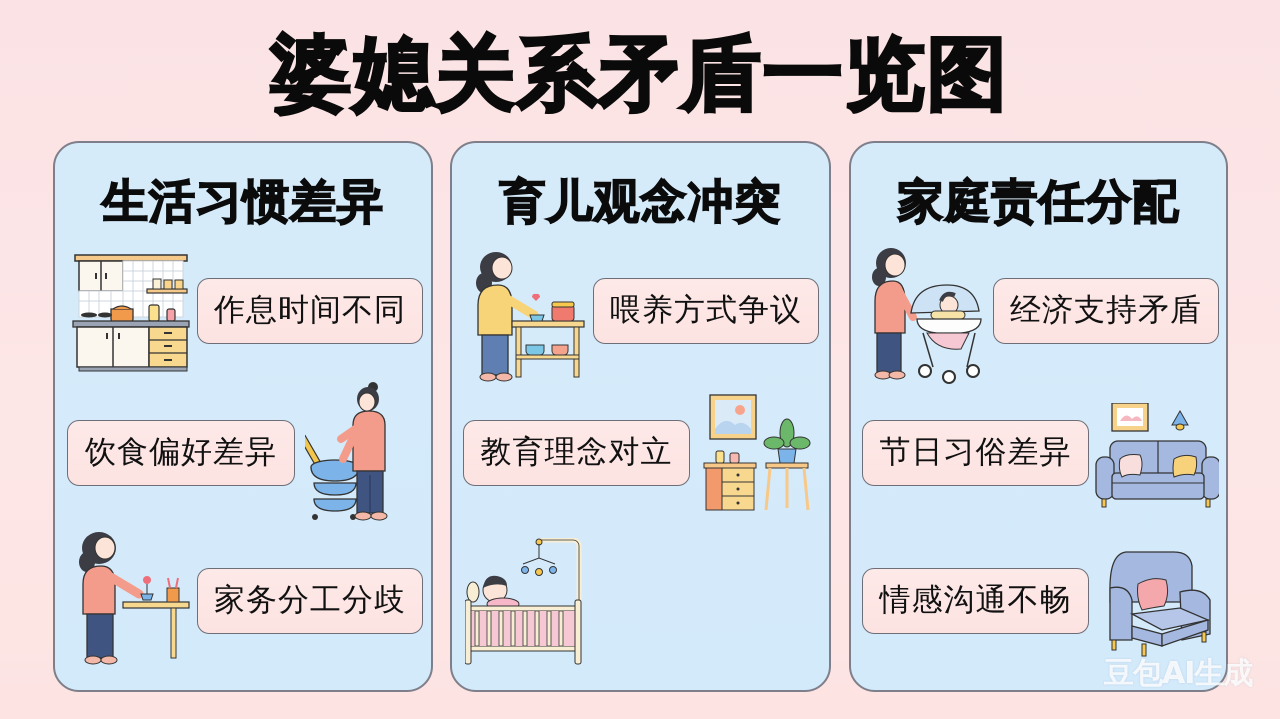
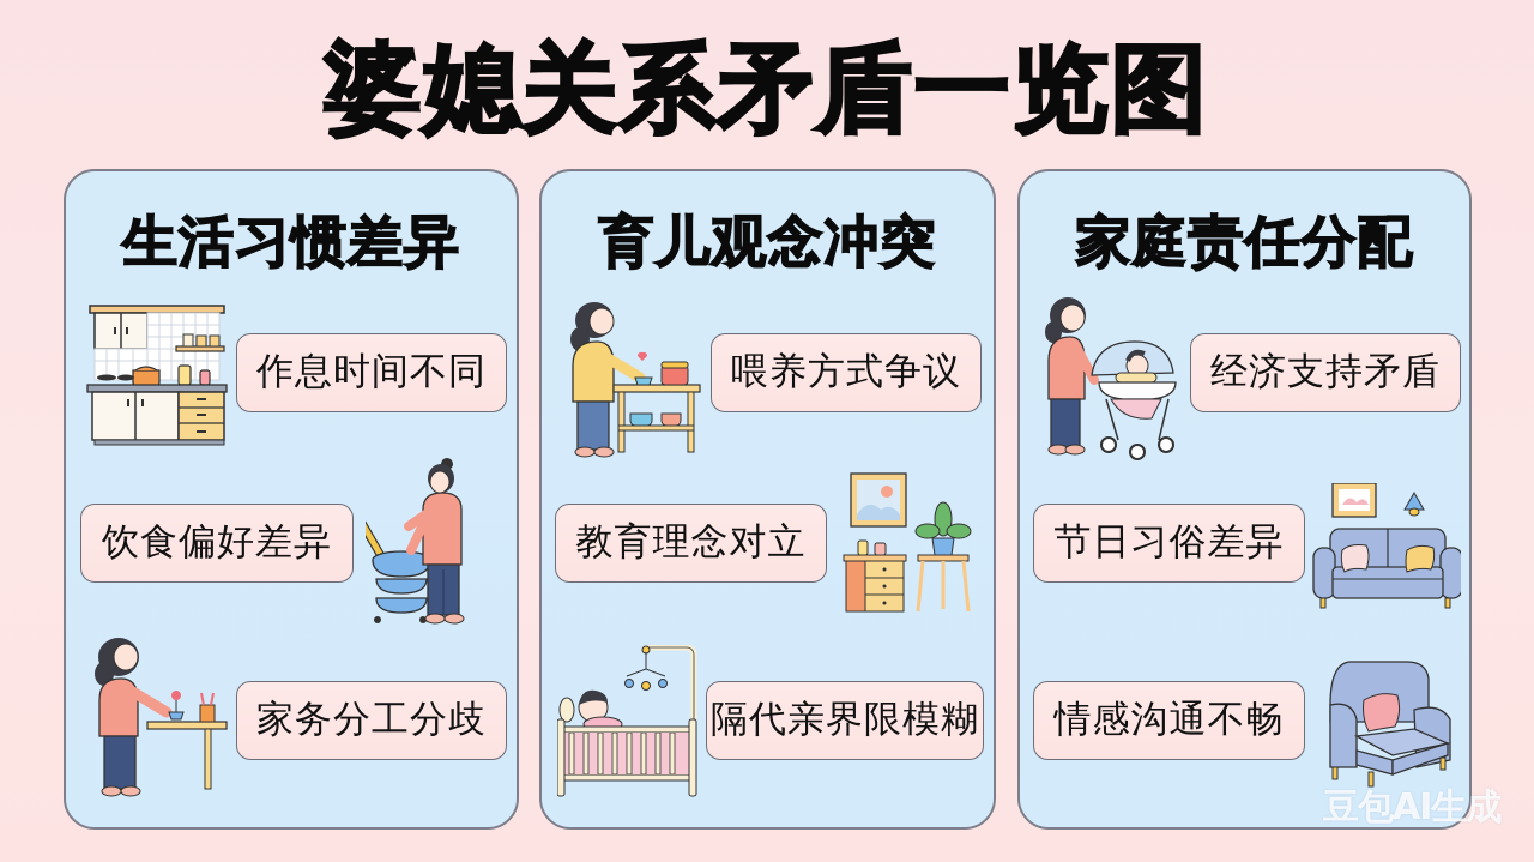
  婆媳关系矛盾一览图
  生活习惯差异
  作息时间不同
  饮食偏好差异
  家务分工分歧
  育儿观念冲突
  喂养方式争议
  教育理念对立
+ 隔代亲界限模糊
  家庭责任分配
  经济支持矛盾
  节日习俗差异
  情感沟通不畅
  豆包AI生成
